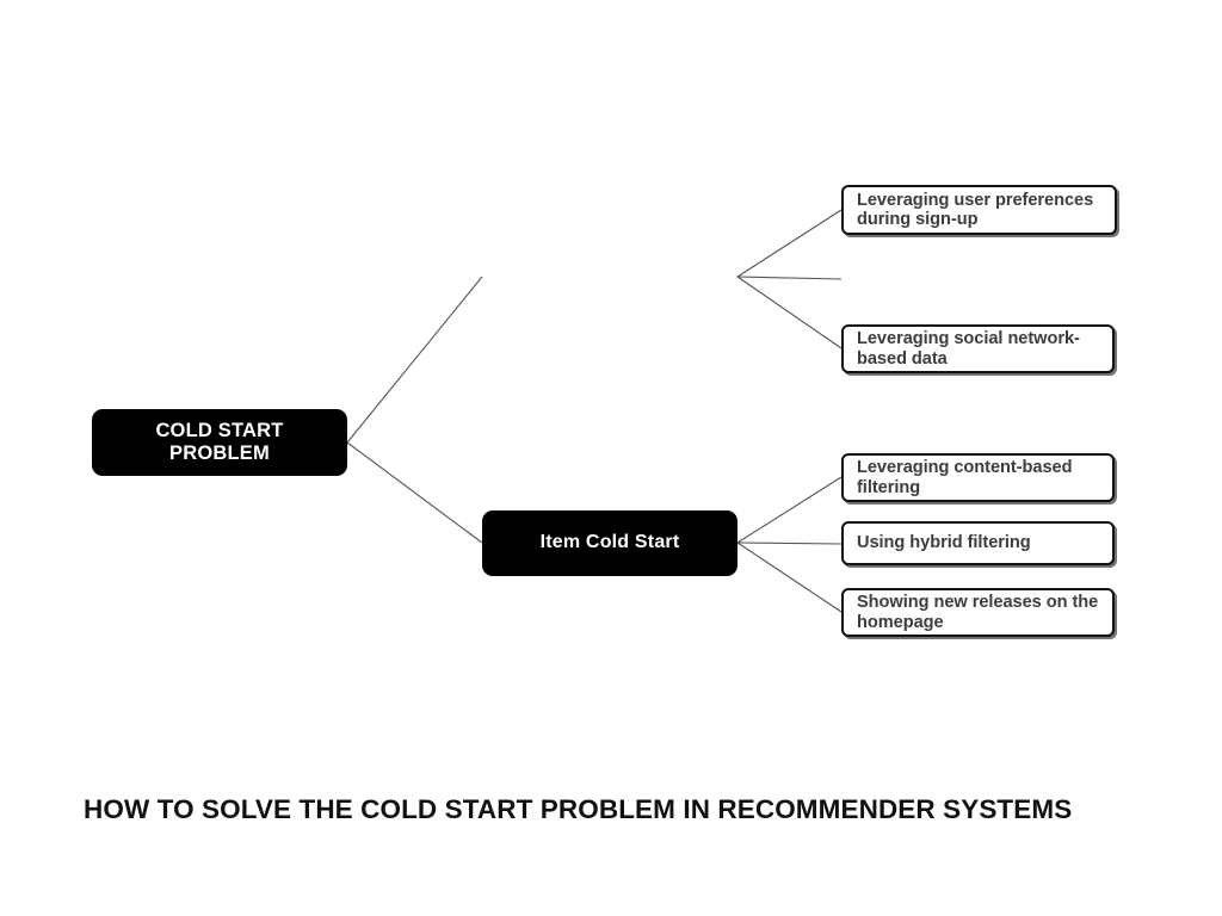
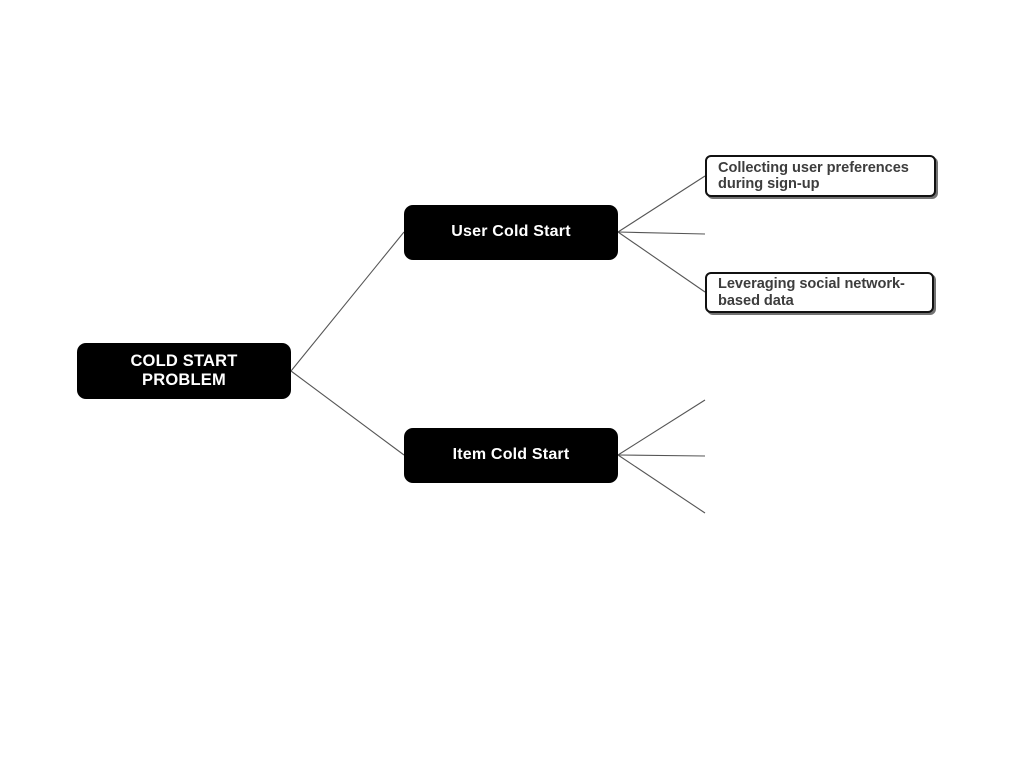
  COLD START
  PROBLEM
+ User Cold Start
  Item Cold Start
- Leveraging user preferences during sign-up
+ Collecting user preferences during sign-up
  Leveraging social network-based data
- Leveraging content-based filtering
- Using hybrid filtering
- Showing new releases on the homepage
- HOW TO SOLVE THE COLD START PROBLEM IN RECOMMENDER SYSTEMS
